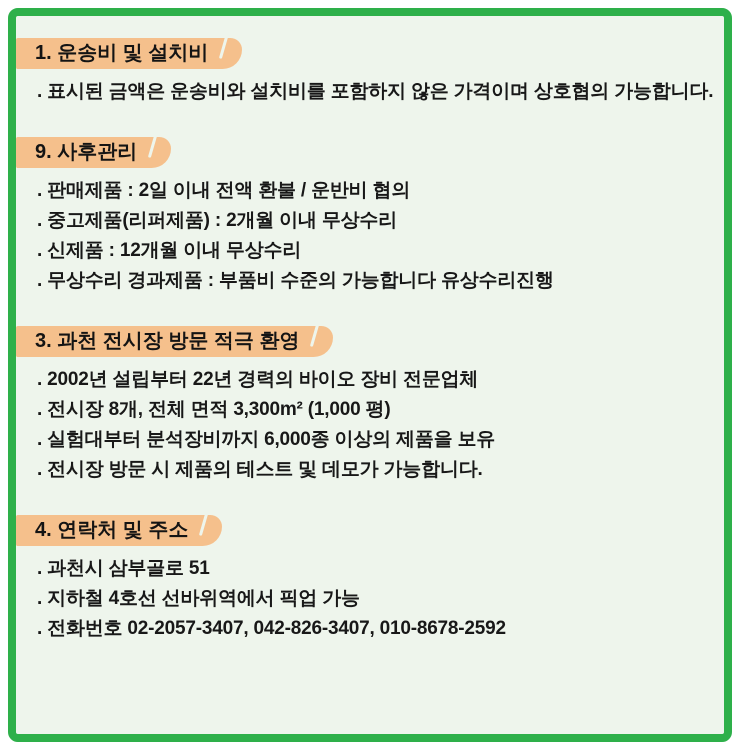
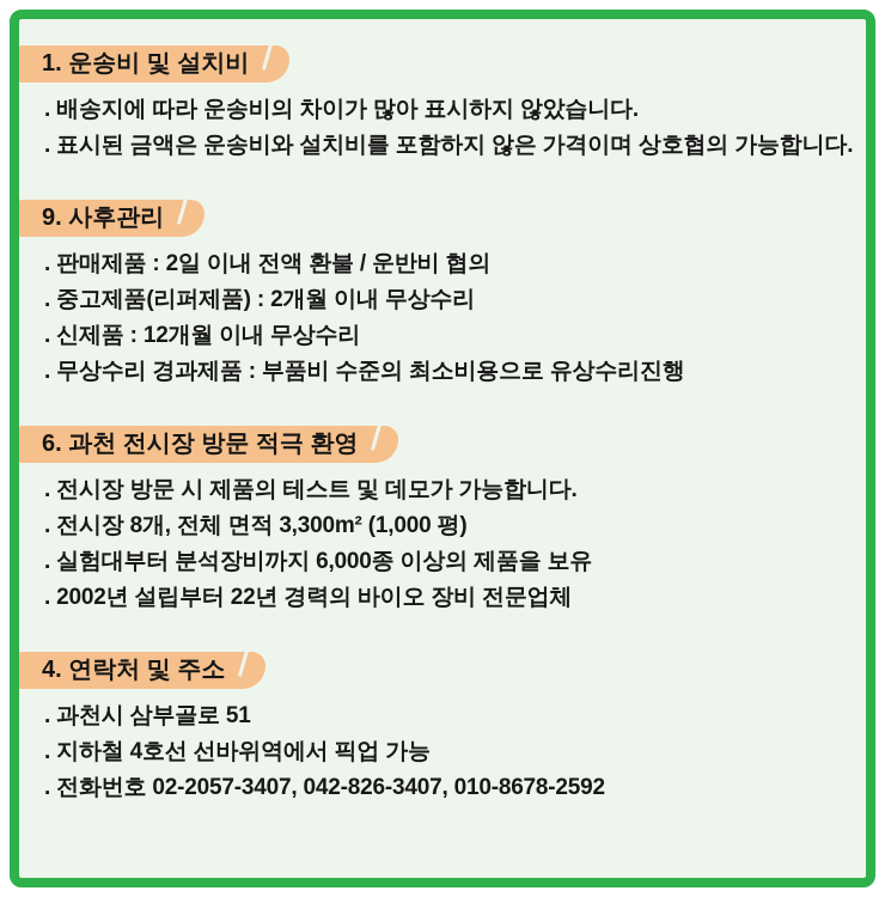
  1. 운송비 및 설치비
+ . 배송지에 따라 운송비의 차이가 많아 표시하지 않았습니다.
  . 표시된 금액은 운송비와 설치비를 포함하지 않은 가격이며 상호협의 가능합니다.
  9. 사후관리
  . 판매제품 : 2일 이내 전액 환불 / 운반비 협의
  . 중고제품(리퍼제품) : 2개월 이내 무상수리
  . 신제품 : 12개월 이내 무상수리
- . 무상수리 경과제품 : 부품비 수준의 가능합니다 유상수리진행
+ . 무상수리 경과제품 : 부품비 수준의 최소비용으로 유상수리진행
- 3. 과천 전시장 방문 적극 환영
+ 6. 과천 전시장 방문 적극 환영
- . 2002년 설립부터 22년 경력의 바이오 장비 전문업체
+ . 전시장 방문 시 제품의 테스트 및 데모가 가능합니다.
  . 전시장 8개, 전체 면적 3,300m² (1,000 평)
  . 실험대부터 분석장비까지 6,000종 이상의 제품을 보유
- . 전시장 방문 시 제품의 테스트 및 데모가 가능합니다.
+ . 2002년 설립부터 22년 경력의 바이오 장비 전문업체
  4. 연락처 및 주소
  . 과천시 삼부골로 51
  . 지하철 4호선 선바위역에서 픽업 가능
  . 전화번호 02-2057-3407, 042-826-3407, 010-8678-2592
